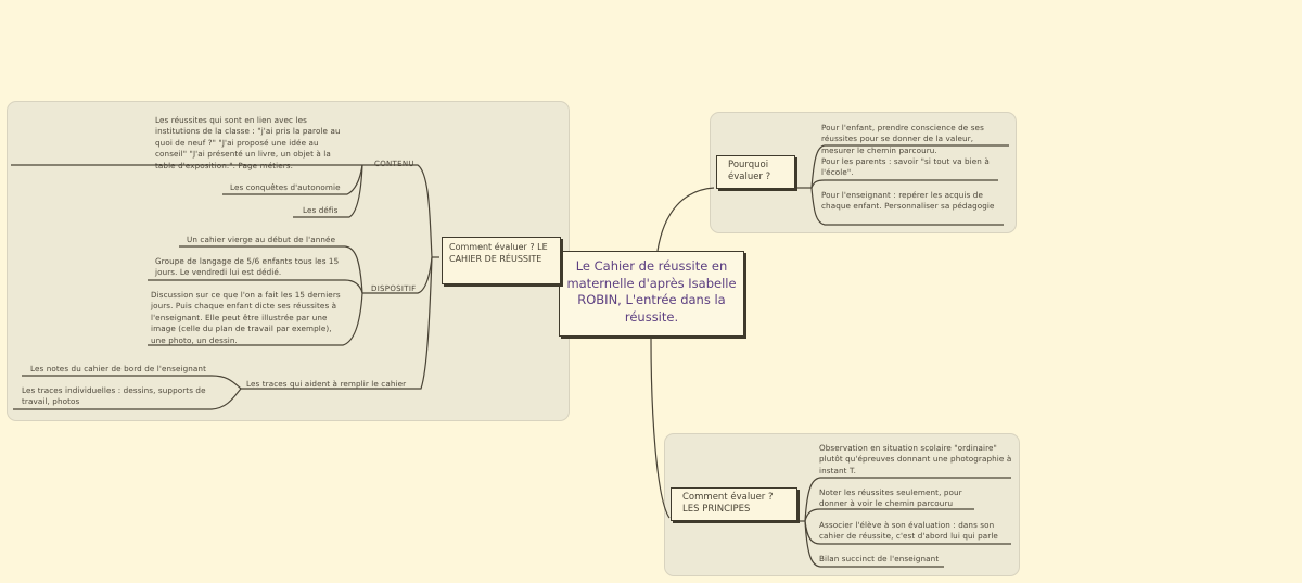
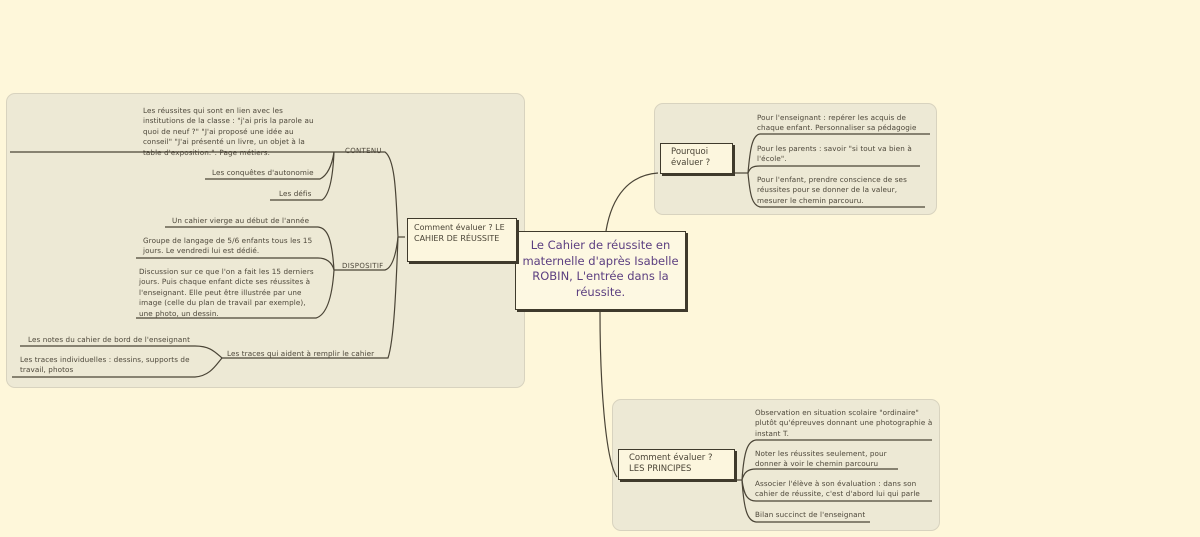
  Le Cahier de réussite en maternelle d'après Isabelle ROBIN, L'entrée dans la réussite.
  Comment évaluer ? LE CAHIER DE RÉUSSITE
  CONTENU
  Les réussites qui sont en lien avec les institutions de la classe : "j'ai pris la parole au quoi de neuf ?" "J'ai proposé une idée au conseil" "J'ai présenté un livre, un objet à la table d'exposition.". Page métiers.
  Les conquêtes d'autonomie
  Les défis
  DISPOSITIF
  Un cahier vierge au début de l'année
  Groupe de langage de 5/6 enfants tous les 15 jours. Le vendredi lui est dédié.
  Discussion sur ce que l'on a fait les 15 derniers jours. Puis chaque enfant dicte ses réussites à l'enseignant. Elle peut être illustrée par une image (celle du plan de travail par exemple), une photo, un dessin.
  Les traces qui aident à remplir le cahier
  Les notes du cahier de bord de l'enseignant
  Les traces individuelles : dessins, supports de travail, photos
  Pourquoi évaluer ?
- Pour l'enfant, prendre conscience de ses réussites pour se donner de la valeur, mesurer le chemin parcouru.
+ Pour l'enseignant : repérer les acquis de chaque enfant. Personnaliser sa pédagogie
  Pour les parents : savoir "si tout va bien à l'école".
- Pour l'enseignant : repérer les acquis de chaque enfant. Personnaliser sa pédagogie
+ Pour l'enfant, prendre conscience de ses réussites pour se donner de la valeur, mesurer le chemin parcouru.
  Comment évaluer ? LES PRINCIPES
  Observation en situation scolaire "ordinaire" plutôt qu'épreuves donnant une photographie à instant T.
  Noter les réussites seulement, pour donner à voir le chemin parcouru
  Associer l'élève à son évaluation : dans son cahier de réussite, c'est d'abord lui qui parle
  Bilan succinct de l'enseignant
